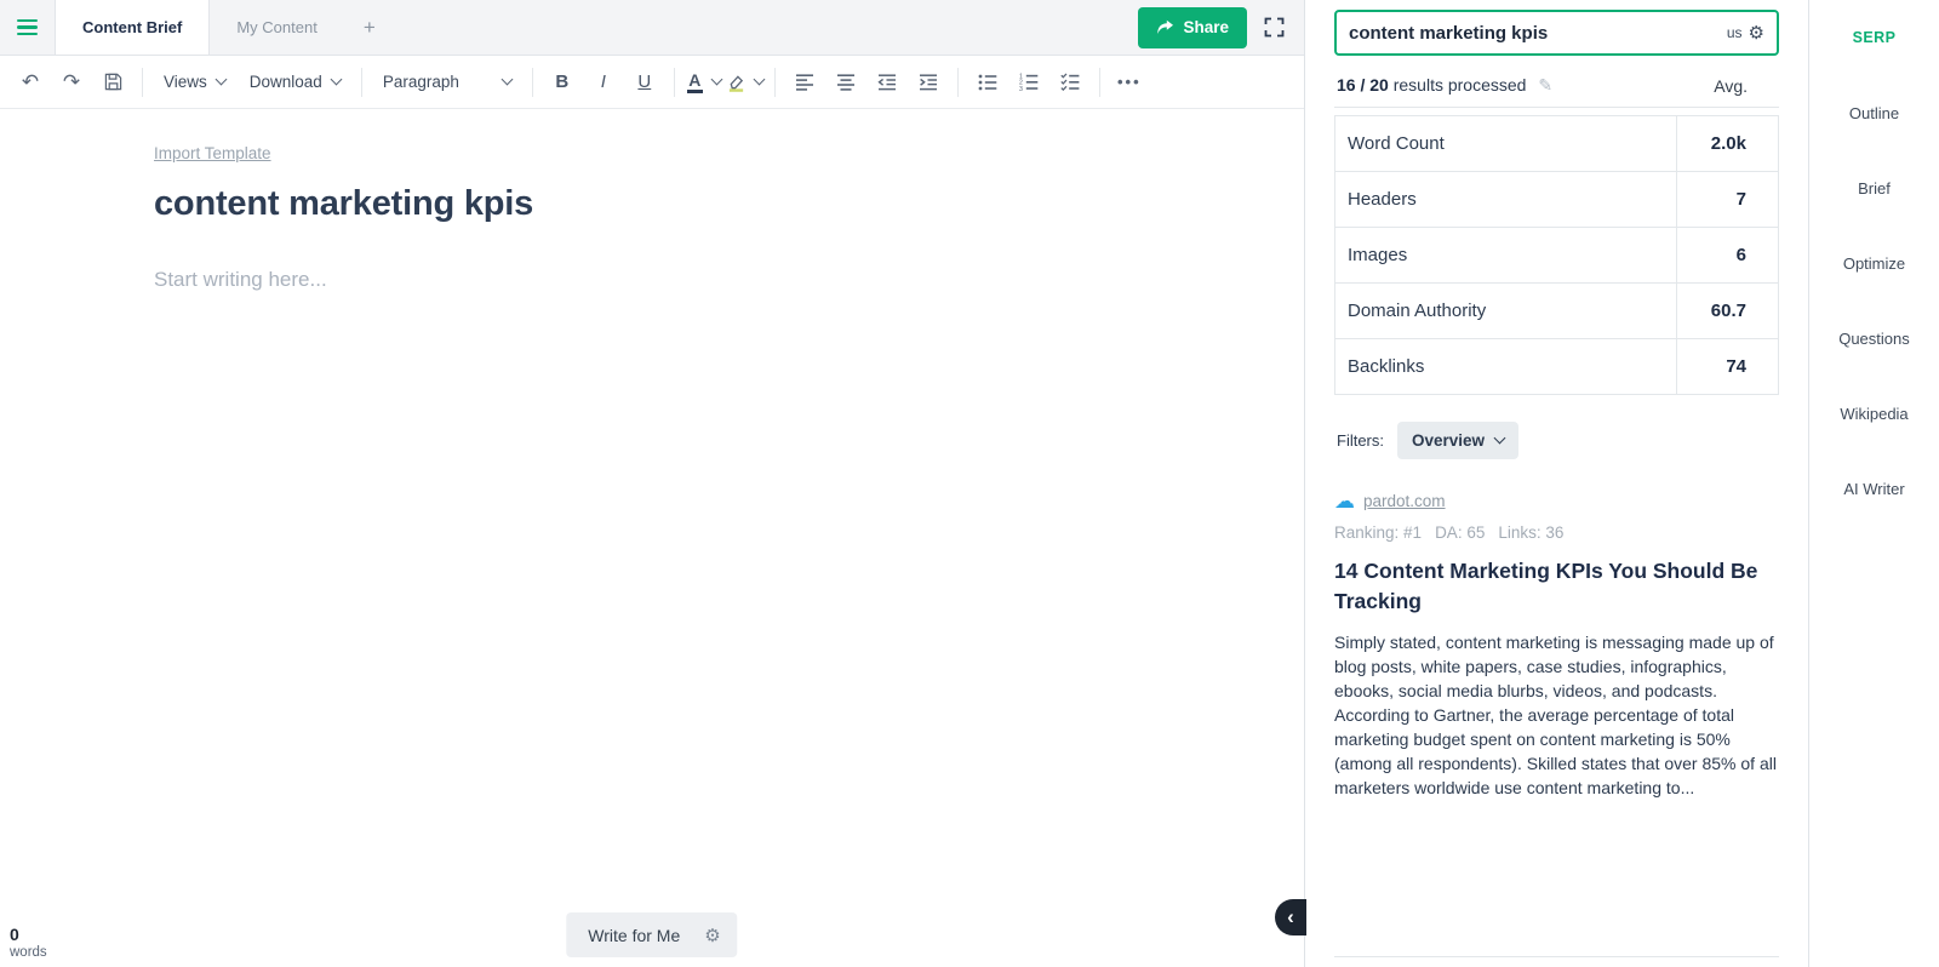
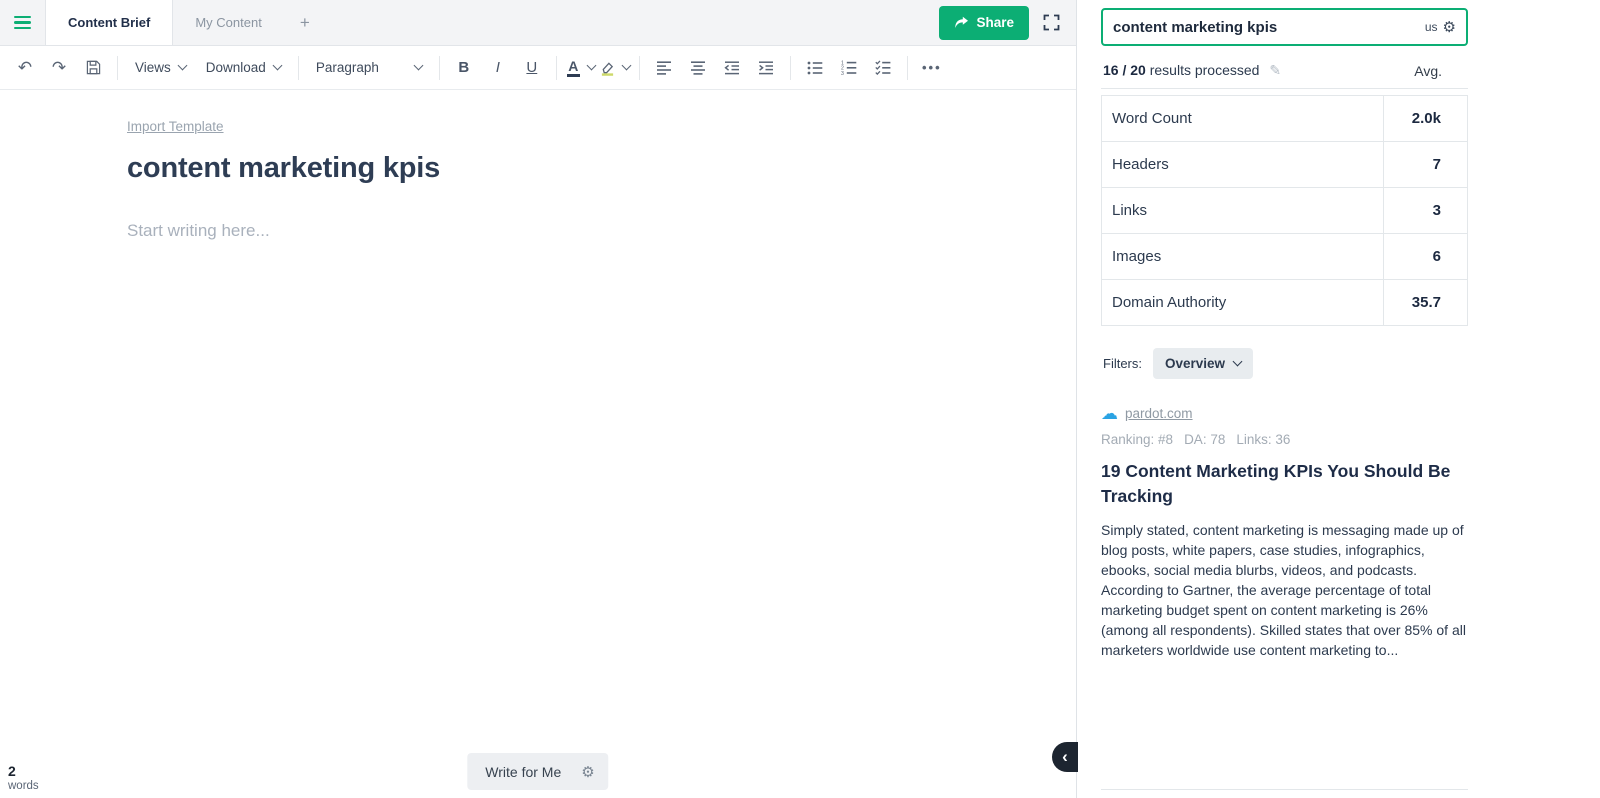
  Content Brief
  My Content
  +
  Share
  ↶
  ↷
  Views
  Download
  Paragraph
  B
  I
  U
  A
  •••
  Import Template
  content marketing kpis
  Start writing here...
- 0
+ 2
  words
  Write for Me
  ⚙
  ‹
  content marketing kpis
  us
  ⚙
  16 / 20 results processed ✎
  Avg.
  Word Count	2.0k
  Headers	7
+ Links	3
  Images	6
- Domain Authority	60.7
+ Domain Authority	35.7
- Backlinks	74
  Filters:
  Overview
  ☁
  pardot.com
- Ranking: #1
+ Ranking: #8
- DA: 65
+ DA: 78
  Links: 36
- 14 Content Marketing KPIs You Should Be Tracking
+ 19 Content Marketing KPIs You Should Be Tracking
- Simply stated, content marketing is messaging made up of blog posts, white papers, case studies, infographics, ebooks, social media blurbs, videos, and podcasts. According to Gartner, the average percentage of total marketing budget spent on content marketing is 50% (among all respondents). Skilled states that over 85% of all marketers worldwide use content marketing to...
+ Simply stated, content marketing is messaging made up of blog posts, white papers, case studies, infographics, ebooks, social media blurbs, videos, and podcasts. According to Gartner, the average percentage of total marketing budget spent on content marketing is 26% (among all respondents). Skilled states that over 85% of all marketers worldwide use content marketing to...
- SERP
- Outline
- Brief
- Optimize
- Questions
- Wikipedia
- AI Writer
